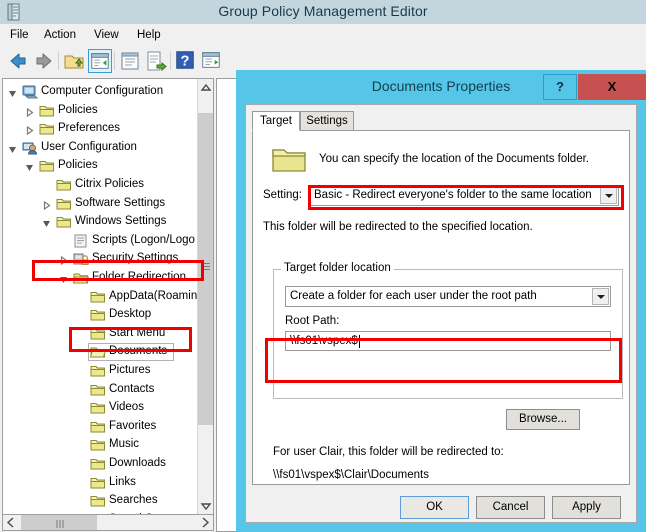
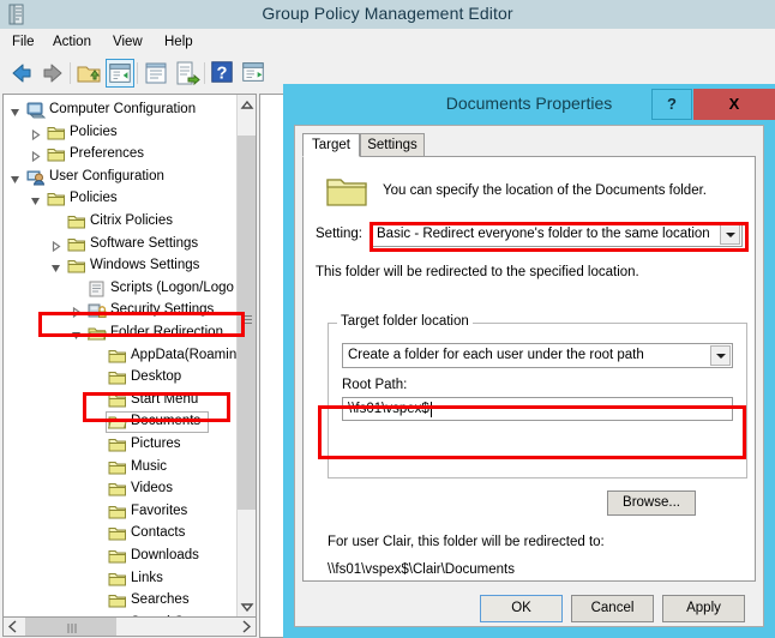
  Group Policy Management Editor
  File
  Action
  View
  Help
  ?
  Computer Configuration
  Policies
  Preferences
  User Configuration
  Policies
  Citrix Policies
  Software Settings
  Windows Settings
  Scripts (Logon/Logo
  Security Settings
  Folder Redirection
  AppData(Roamin
  Desktop
  Start Menu
  Documents
  Pictures
- Contacts
+ Music
  Videos
  Favorites
- Music
+ Contacts
  Downloads
  Links
  Searches
  Documents Properties
  ?
  X
  Target
  Settings
  You can specify the location of the Documents folder.
  Setting:
  Basic - Redirect everyone's folder to the same location
  This folder will be redirected to the specified location.
  Target folder location
  Create a folder for each user under the root path
  Root Path:
  \\fs01\vspex$
  Browse...
  For user Clair, this folder will be redirected to:
  \\fs01\vspex$\Clair\Documents
  OK
  Cancel
  Apply
